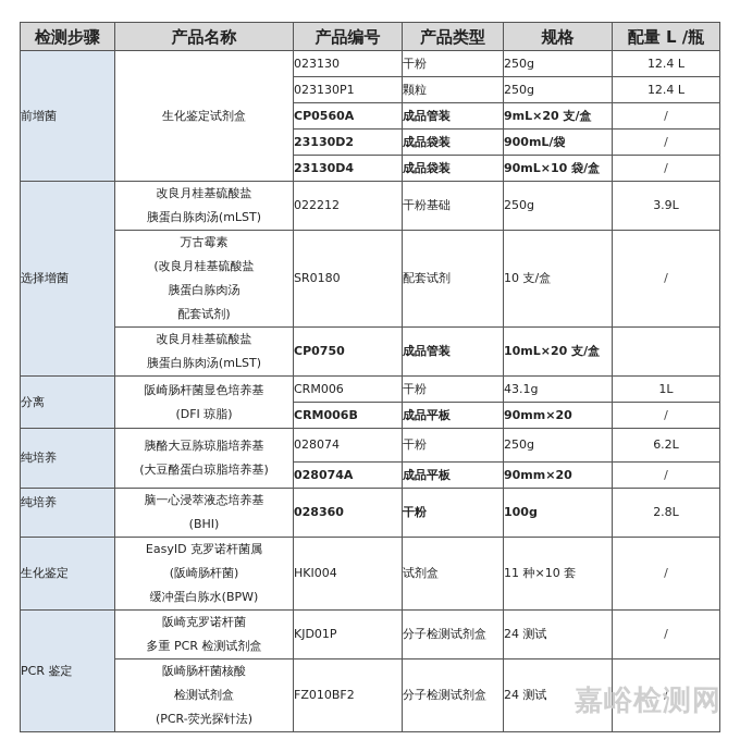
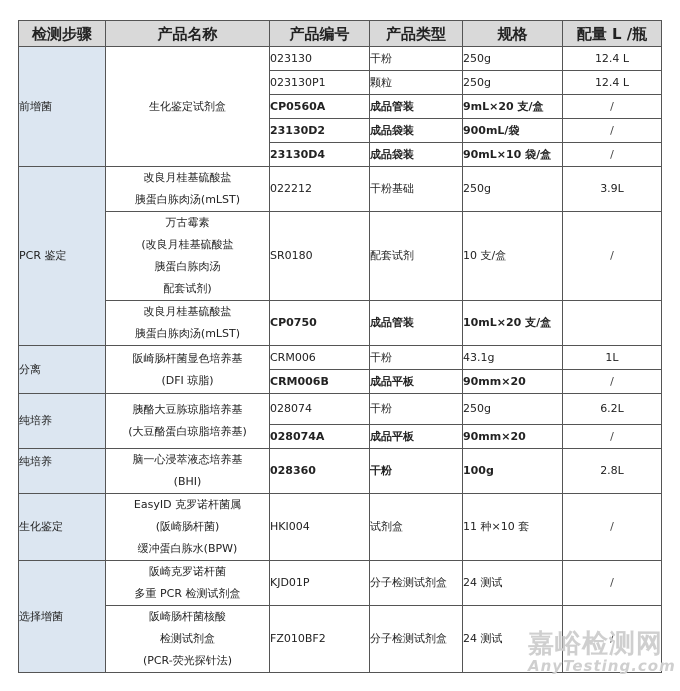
  检测步骤	产品名称	产品编号	产品类型	规格	配量 L /瓶
  前增菌	生化鉴定试剂盒	023130	干粉	250g	12.4 L
  023130P1	颗粒	250g	12.4 L
  CP0560A	成品管装	9mL×20 支/盒	/
  23130D2	成品袋装	900mL/袋	/
  23130D4	成品袋装	90mL×10 袋/盒	/
- 选择增菌	改良月桂基硫酸盐 胰蛋白胨肉汤(mLST)	022212	干粉基础	250g	3.9L
+ PCR 鉴定	改良月桂基硫酸盐 胰蛋白胨肉汤(mLST)	022212	干粉基础	250g	3.9L
  万古霉素 (改良月桂基硫酸盐 胰蛋白胨肉汤 配套试剂)	SR0180	配套试剂	10 支/盒	/
  改良月桂基硫酸盐 胰蛋白胨肉汤(mLST)	CP0750	成品管装	10mL×20 支/盒
  分离	阪崎肠杆菌显色培养基 (DFI 琼脂)	CRM006	干粉	43.1g	1L
  CRM006B	成品平板	90mm×20	/
  纯培养	胰酪大豆胨琼脂培养基 (大豆酪蛋白琼脂培养基)	028074	干粉	250g	6.2L
  028074A	成品平板	90mm×20	/
  纯培养	脑一心浸萃液态培养基 (BHI)	028360	干粉	100g	2.8L
  生化鉴定	EasyID 克罗诺杆菌属 (阪崎肠杆菌) 缓冲蛋白胨水(BPW)	HKI004	试剂盒	11 种×10 套	/
- PCR 鉴定	阪崎克罗诺杆菌 多重 PCR 检测试剂盒	KJD01P	分子检测试剂盒	24 测试	/
+ 选择增菌	阪崎克罗诺杆菌 多重 PCR 检测试剂盒	KJD01P	分子检测试剂盒	24 测试	/
  阪崎肠杆菌核酸 检测试剂盒 (PCR-荧光探针法)	FZ010BF2	分子检测试剂盒	24 测试	/
  嘉峪检测网
+ AnyTesting.com
